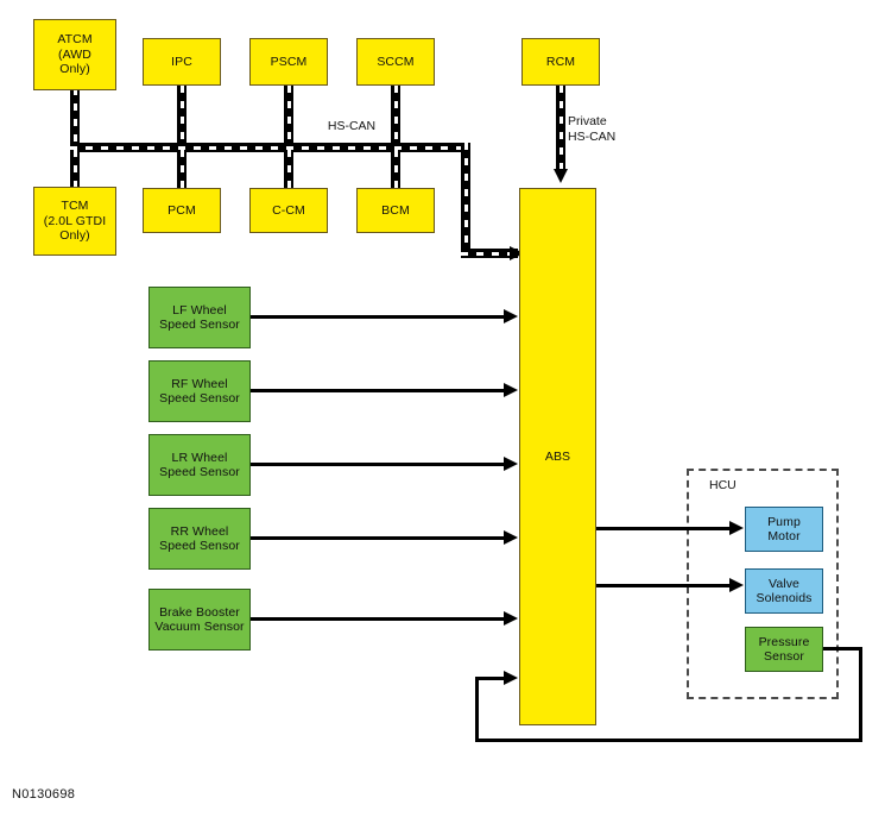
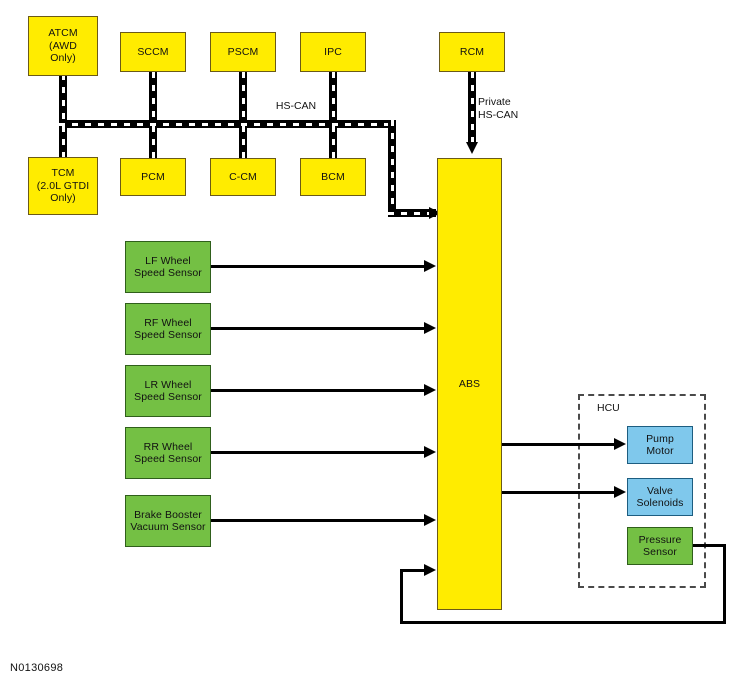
  HS-CAN
  Private
  HS-CAN
  ATCM
  (AWD
  Only)
- IPC
+ SCCM
  PSCM
- SCCM
+ IPC
  RCM
  TCM
  (2.0L GTDI
  Only)
  PCM
  C-CM
  BCM
  ABS
  LF Wheel
  Speed Sensor
  RF Wheel
  Speed Sensor
  LR Wheel
  Speed Sensor
  RR Wheel
  Speed Sensor
  Brake Booster
  Vacuum Sensor
  HCU
  Pump
  Motor
  Valve
  Solenoids
  Pressure
  Sensor
  N0130698
